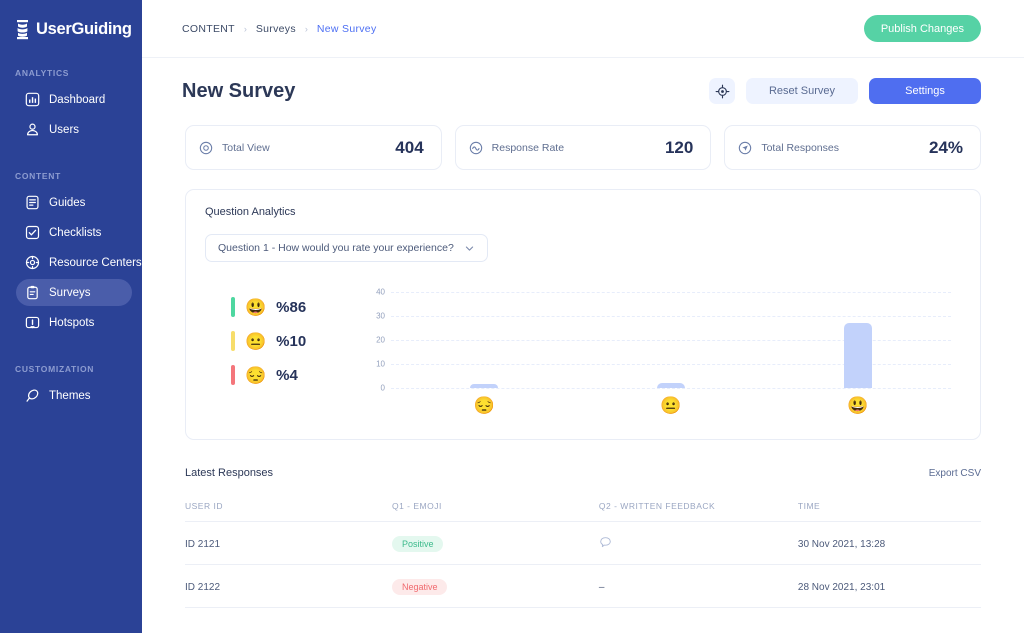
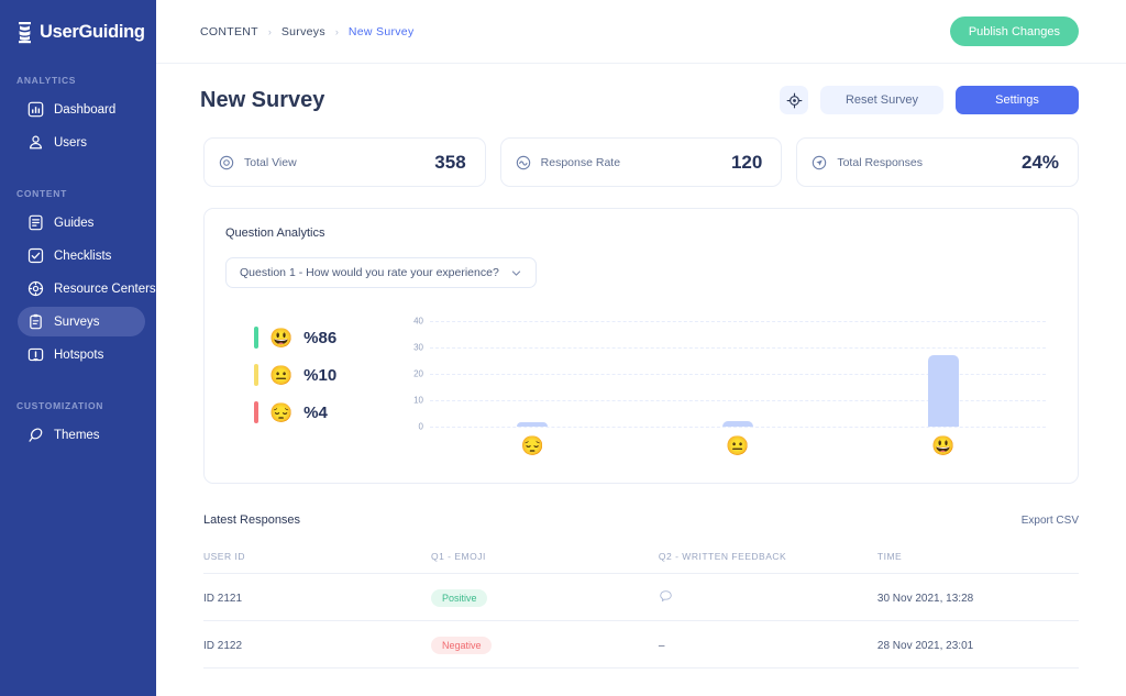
  UserGuiding
  ANALYTICS
  Dashboard
  Users
  CONTENT
  Guides
  Checklists
  Resource Centers
  Surveys
  Hotspots
  CUSTOMIZATION
  Themes
  CONTENT
  ›
  Surveys
  ›
  New Survey
  Publish Changes
  New Survey
  Reset Survey
  Settings
  Total View
- 404
+ 358
  Response Rate
  120
  Total Responses
  24%
  Question Analytics
  Question 1 - How would you rate your experience?
  😃
  %86
  😐
  %10
  😔
  %4
  40
  30
  20
  10
  0
  😔
  😐
  😃
  Latest Responses
  Export CSV
  USER ID	Q1 - EMOJI	Q2 - WRITTEN FEEDBACK	TIME
  ID 2121	Positive		30 Nov 2021, 13:28
  ID 2122	Negative	–	28 Nov 2021, 23:01
